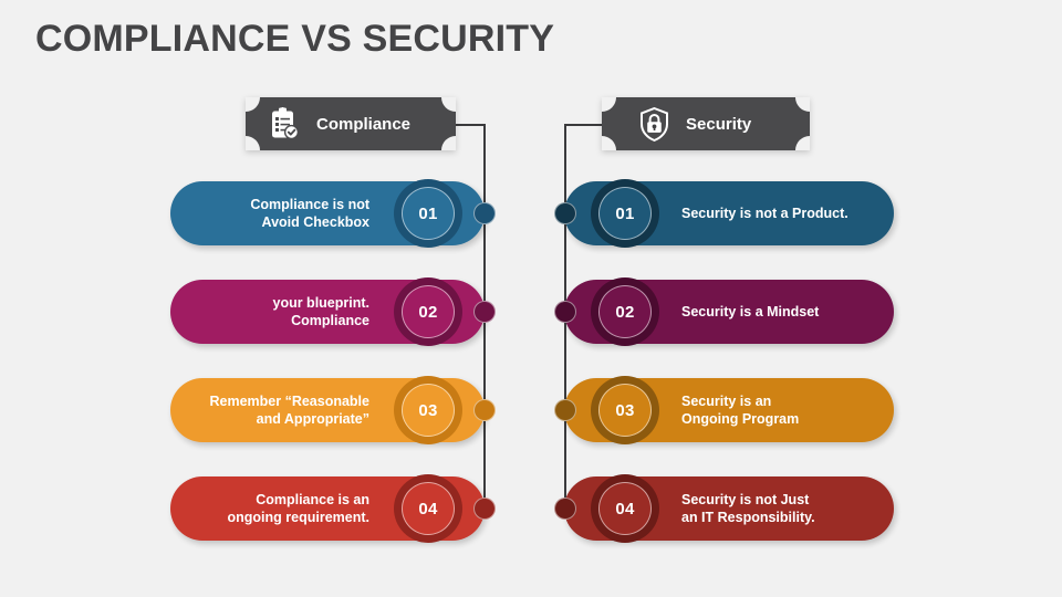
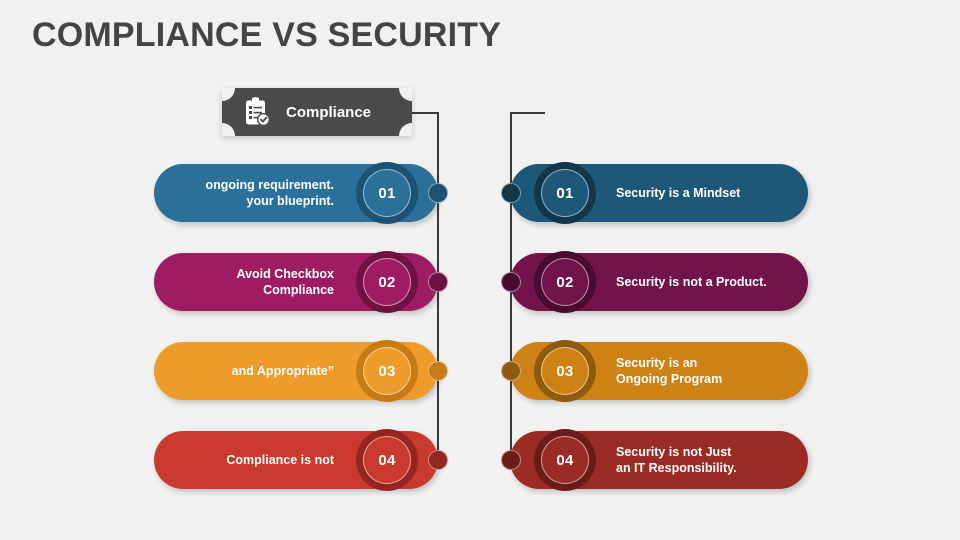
  COMPLIANCE VS SECURITY
  Compliance
- Security
- Compliance is not
+ ongoing requirement.
- Avoid Checkbox
+ your blueprint.
  01
- your blueprint.
+ Avoid Checkbox
  Compliance
  02
- Remember “Reasonable
  and Appropriate”
  03
- Compliance is an
- ongoing requirement.
+ Compliance is not
  04
- Security is not a Product.
+ Security is a Mindset
  01
- Security is a Mindset
+ Security is not a Product.
  02
  Security is an
  Ongoing Program
  03
  Security is not Just
  an IT Responsibility.
  04
